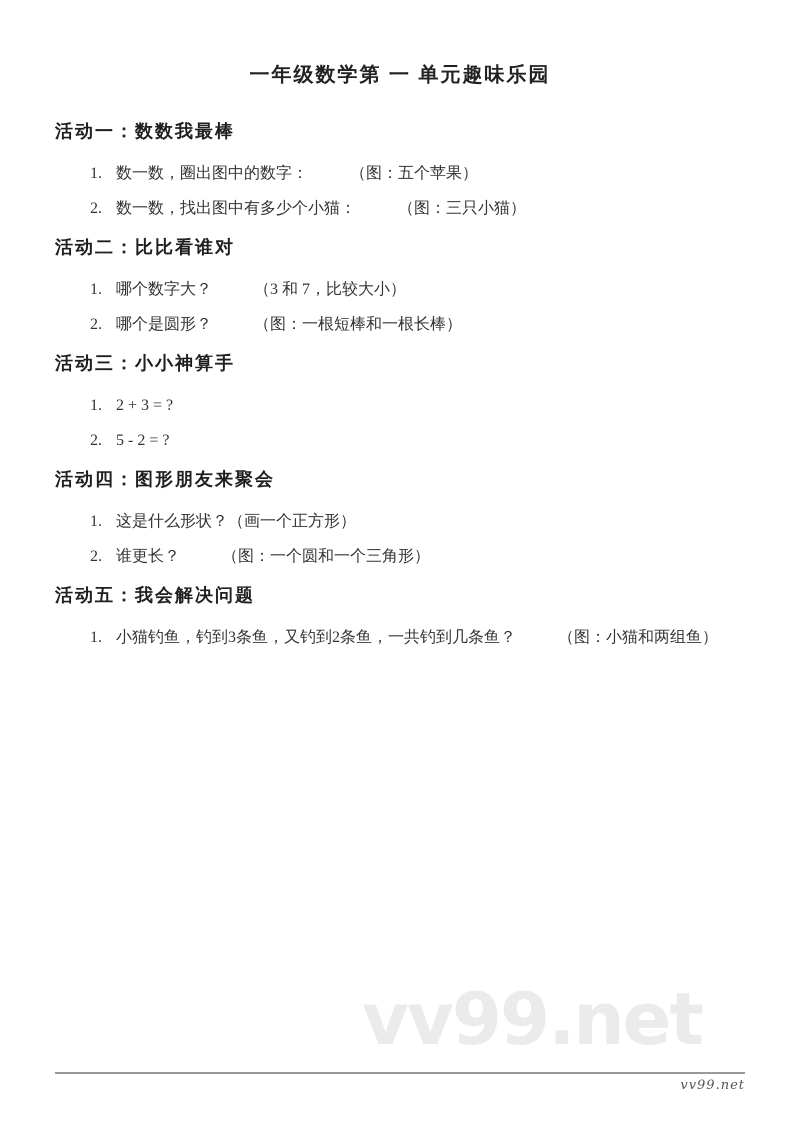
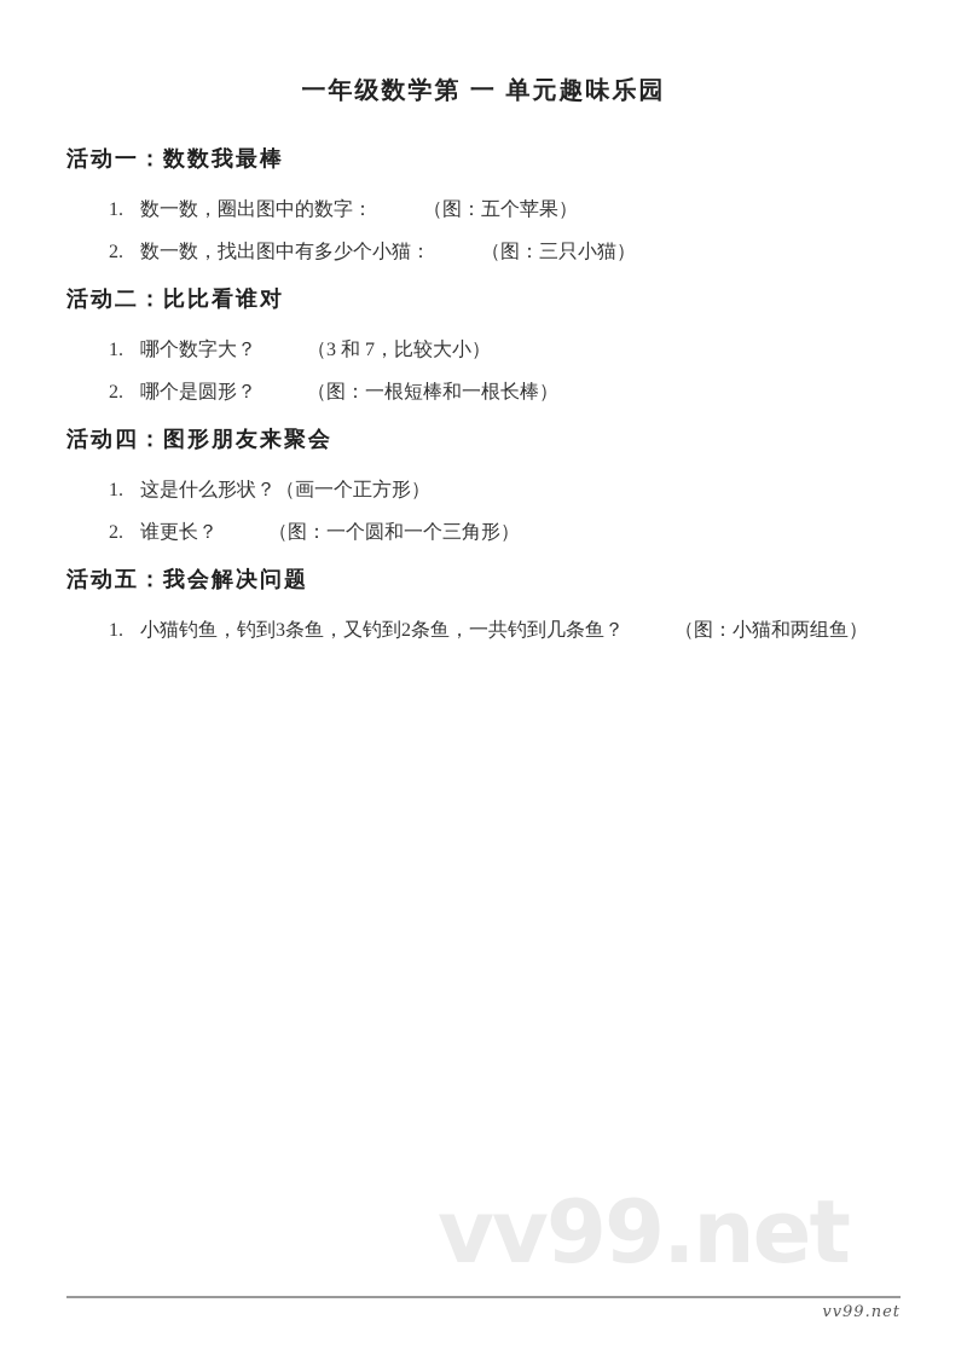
  一年级数学第 一 单元趣味乐园
  活动一：数数我最棒
  1. 数一数，圈出图中的数字： （图：五个苹果）
  2. 数一数，找出图中有多少个小猫： （图：三只小猫）
  活动二：比比看谁对
  1. 哪个数字大？ （3 和 7，比较大小）
  2. 哪个是圆形？ （图：一根短棒和一根长棒）
- 活动三：小小神算手
- 1. 2 + 3 = ?
- 2. 5 - 2 = ?
  活动四：图形朋友来聚会
  1. 这是什么形状？（画一个正方形）
  2. 谁更长？ （图：一个圆和一个三角形）
  活动五：我会解决问题
  1. 小猫钓鱼，钓到3条鱼，又钓到2条鱼，一共钓到几条鱼？ （图：小猫和两组鱼）
  vv99.net
